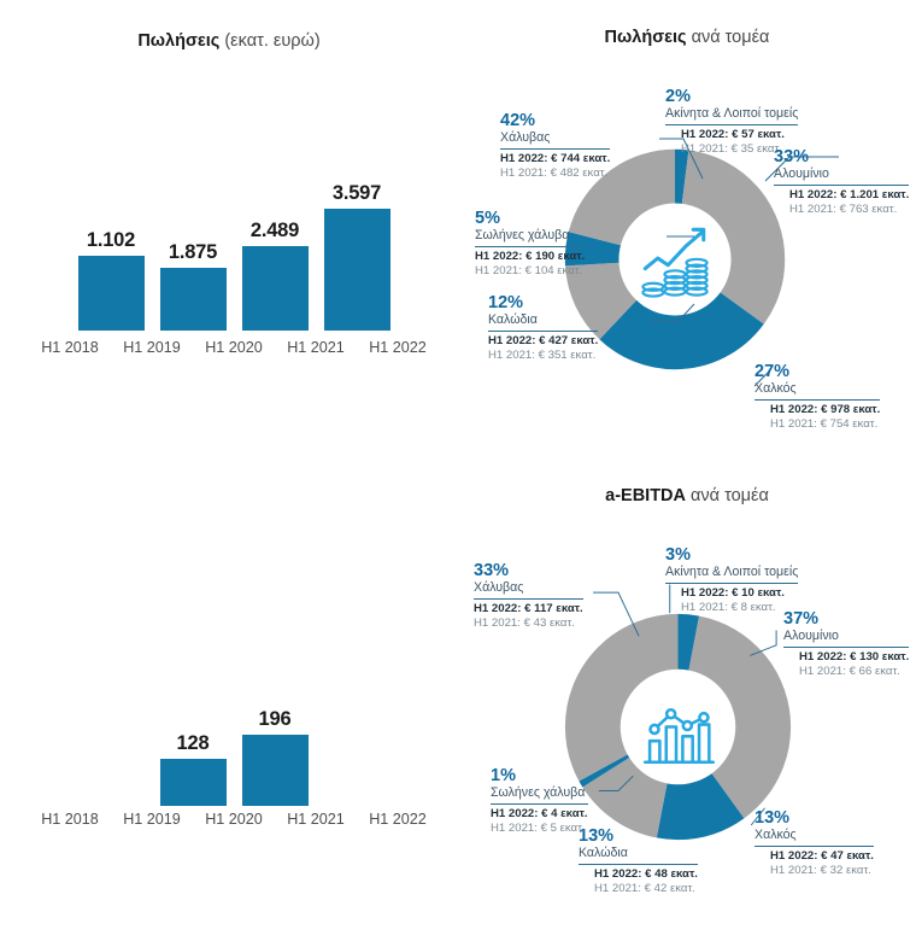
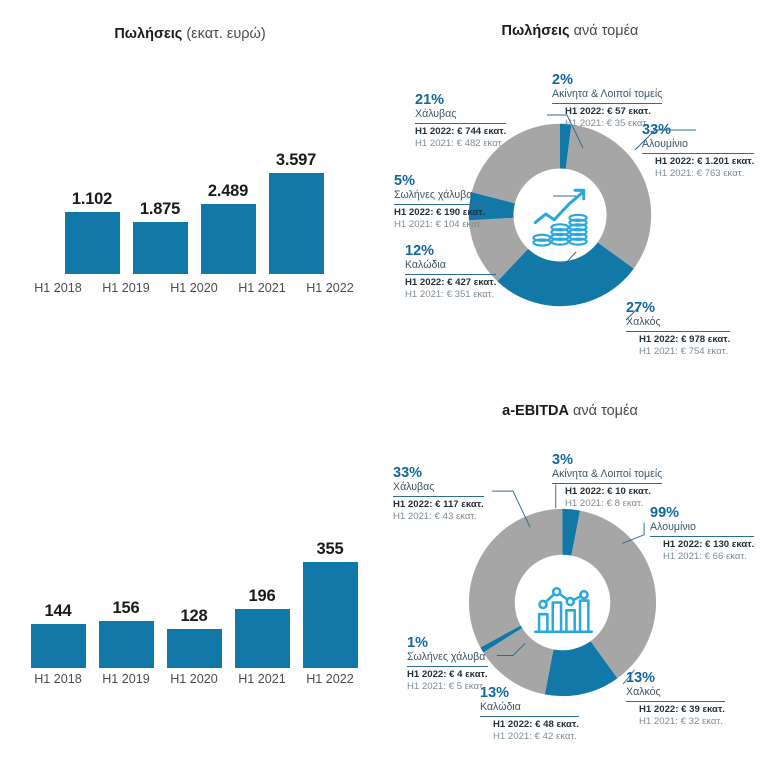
  Πωλήσεις (εκατ. ευρώ)
  1.102
  1.875
  2.489
  3.597
  H1 2018
  H1 2019
  H1 2020
  H1 2021
  H1 2022
  Πωλήσεις ανά τομέα
  2%
  Ακίνητα & Λοιποί τομείς
  H1 2022: € 57 εκατ.
  H1 2021: € 35 εκατ.
  33%
  Αλουμίνιο
  H1 2022: € 1.201 εκατ.
  H1 2021: € 763 εκατ.
  27%
  Χαλκός
  H1 2022: € 978 εκατ.
  H1 2021: € 754 εκατ.
  12%
  Καλώδια
  H1 2022: € 427 εκατ.
  H1 2021: € 351 εκατ.
  5%
  Σωλήνες χάλυβα
  H1 2022: € 190 εκατ.
  H1 2021: € 104 εκατ.
- 42%
+ 21%
  Χάλυβας
  H1 2022: € 744 εκατ.
  H1 2021: € 482 εκατ.
+ 144
+ 156
  128
  196
+ 355
  H1 2018
  H1 2019
  H1 2020
  H1 2021
  H1 2022
  a-EBITDA ανά τομέα
  3%
  Ακίνητα & Λοιποί τομείς
  H1 2022: € 10 εκατ.
  H1 2021: € 8 εκατ.
- 37%
+ 99%
  Αλουμίνιο
  H1 2022: € 130 εκατ.
  H1 2021: € 66 εκατ.
  13%
  Χαλκός
- H1 2022: € 47 εκατ.
+ H1 2022: € 39 εκατ.
  H1 2021: € 32 εκατ.
  13%
  Καλώδια
  H1 2022: € 48 εκατ.
  H1 2021: € 42 εκατ.
  1%
  Σωλήνες χάλυβα
  H1 2022: € 4 εκατ.
  H1 2021: € 5 εκατ.
  33%
  Χάλυβας
  H1 2022: € 117 εκατ.
  H1 2021: € 43 εκατ.
